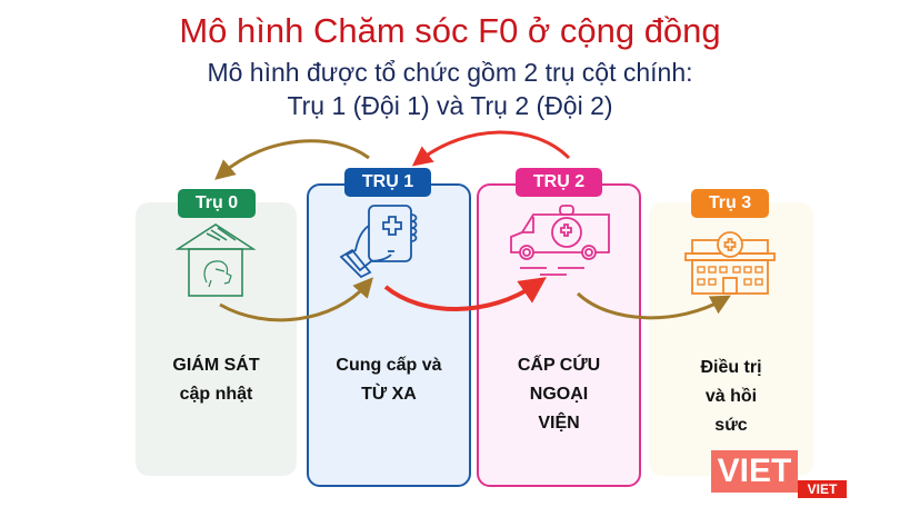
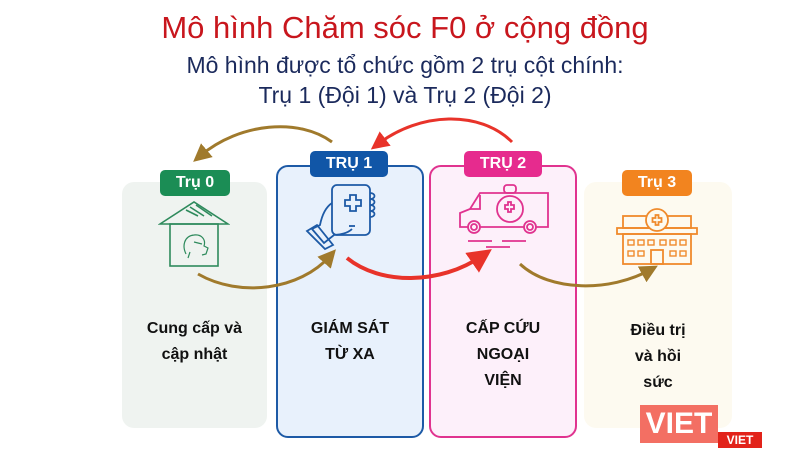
  Mô hình Chăm sóc F0 ở cộng đồng
  Mô hình được tổ chức gồm 2 trụ cột chính:
  Trụ 1 (Đội 1) và Trụ 2 (Đội 2)
  Trụ 0
  TRỤ 1
  TRỤ 2
  Trụ 3
- GIÁM SÁT
+ Cung cấp và
  cập nhật
- Cung cấp và
+ GIÁM SÁT
  TỪ XA
  CẤP CỨU
  NGOẠI
  VIỆN
  Điều trị
  và hồi
  sức
  VIET
  VIET
